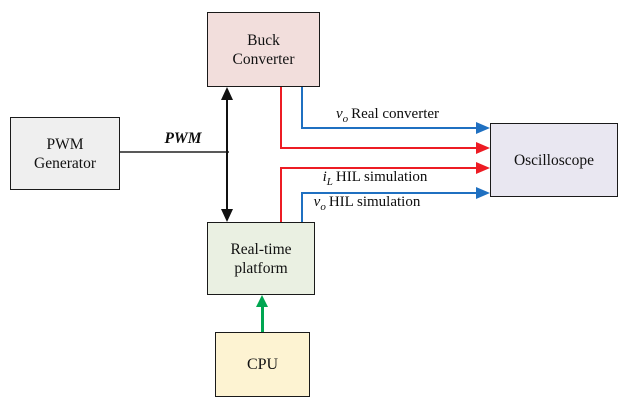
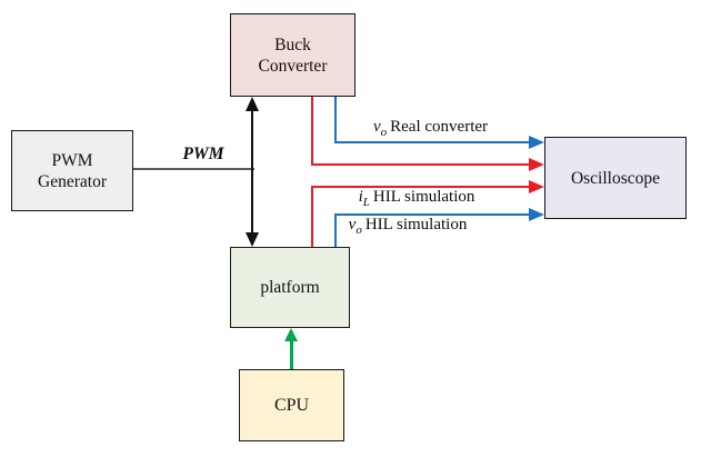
  Buck
  Converter
  PWM
  Generator
  Oscilloscope
- Real-time
  platform
  CPU
  PWM
  vo Real converter
  iL HIL simulation
  vo HIL simulation
